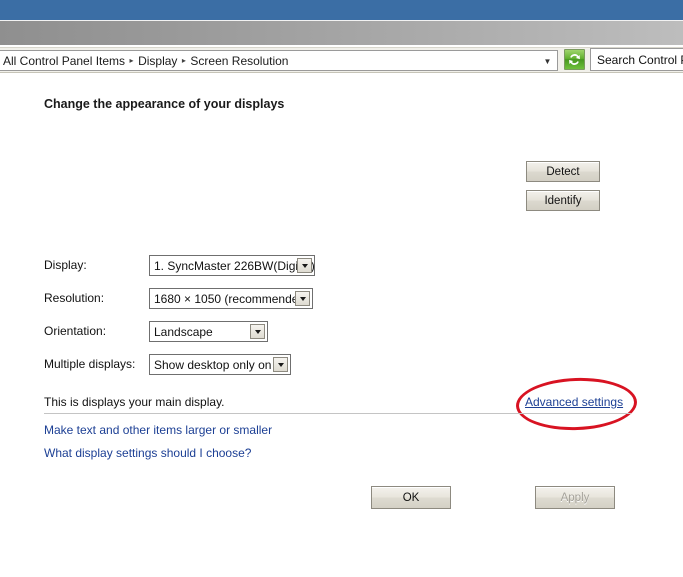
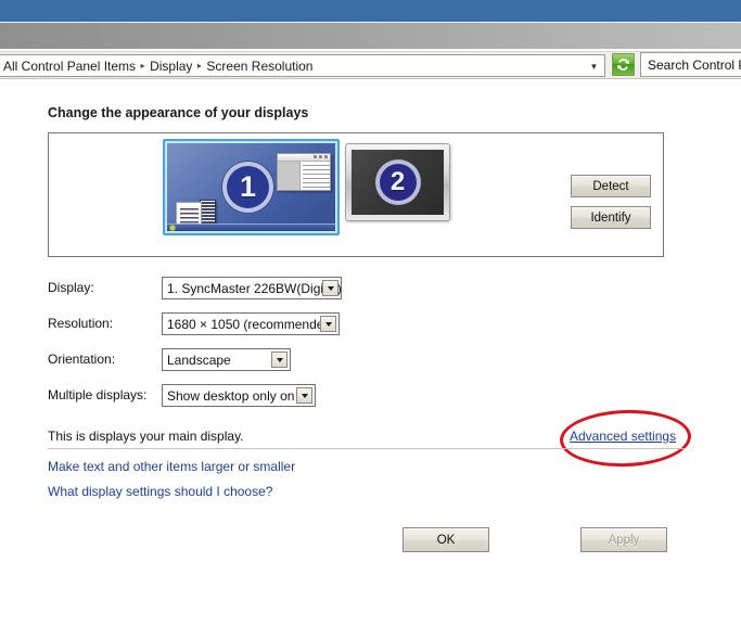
  All Control Panel Items
  ▸
  Display
  ▸
  Screen Resolution
  ▼
  Search Control
  Change the appearance of your displays
+ 1
+ 2
  Detect
  Identify
  Display:
  1. SyncMaster 226BW(Dig)
  Resolution:
  1680 × 1050 (recommend
  Orientation:
  Landscape
  Multiple displays:
  Show desktop only on
  This is displays your main display.
  Advanced settings
  Make text and other items larger or smaller
  What display settings should I choose?
  OK
  Apply
